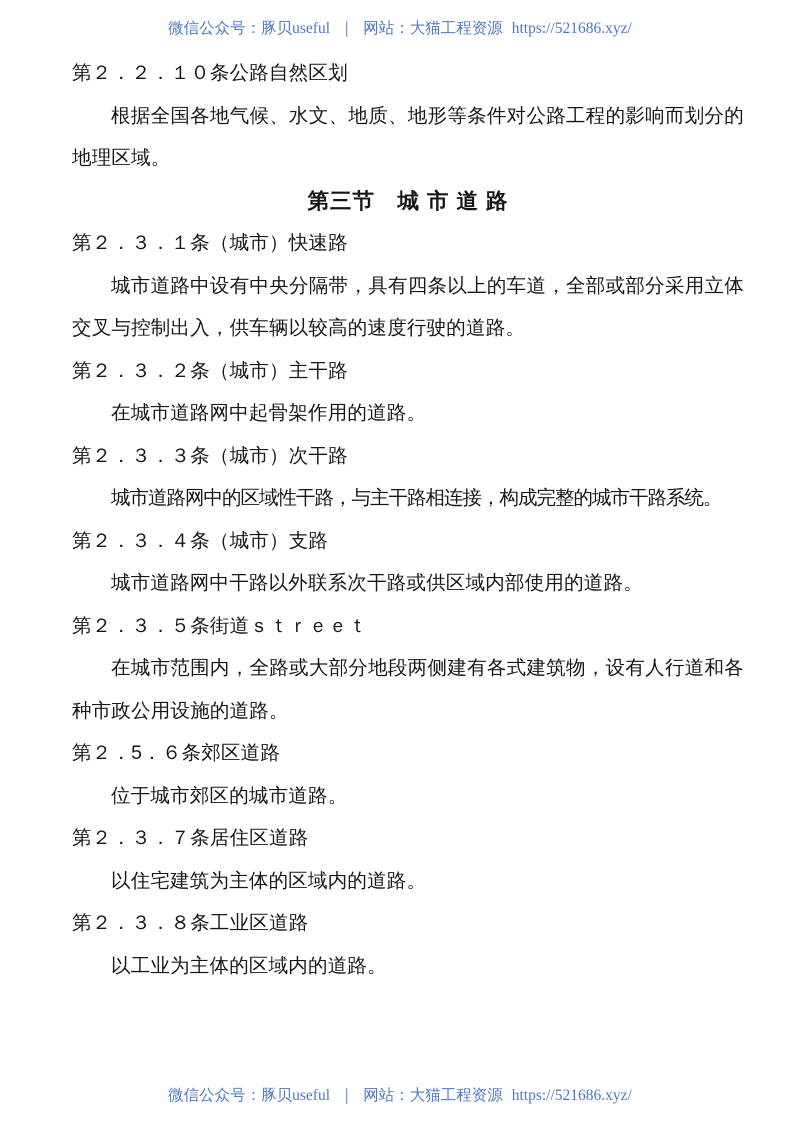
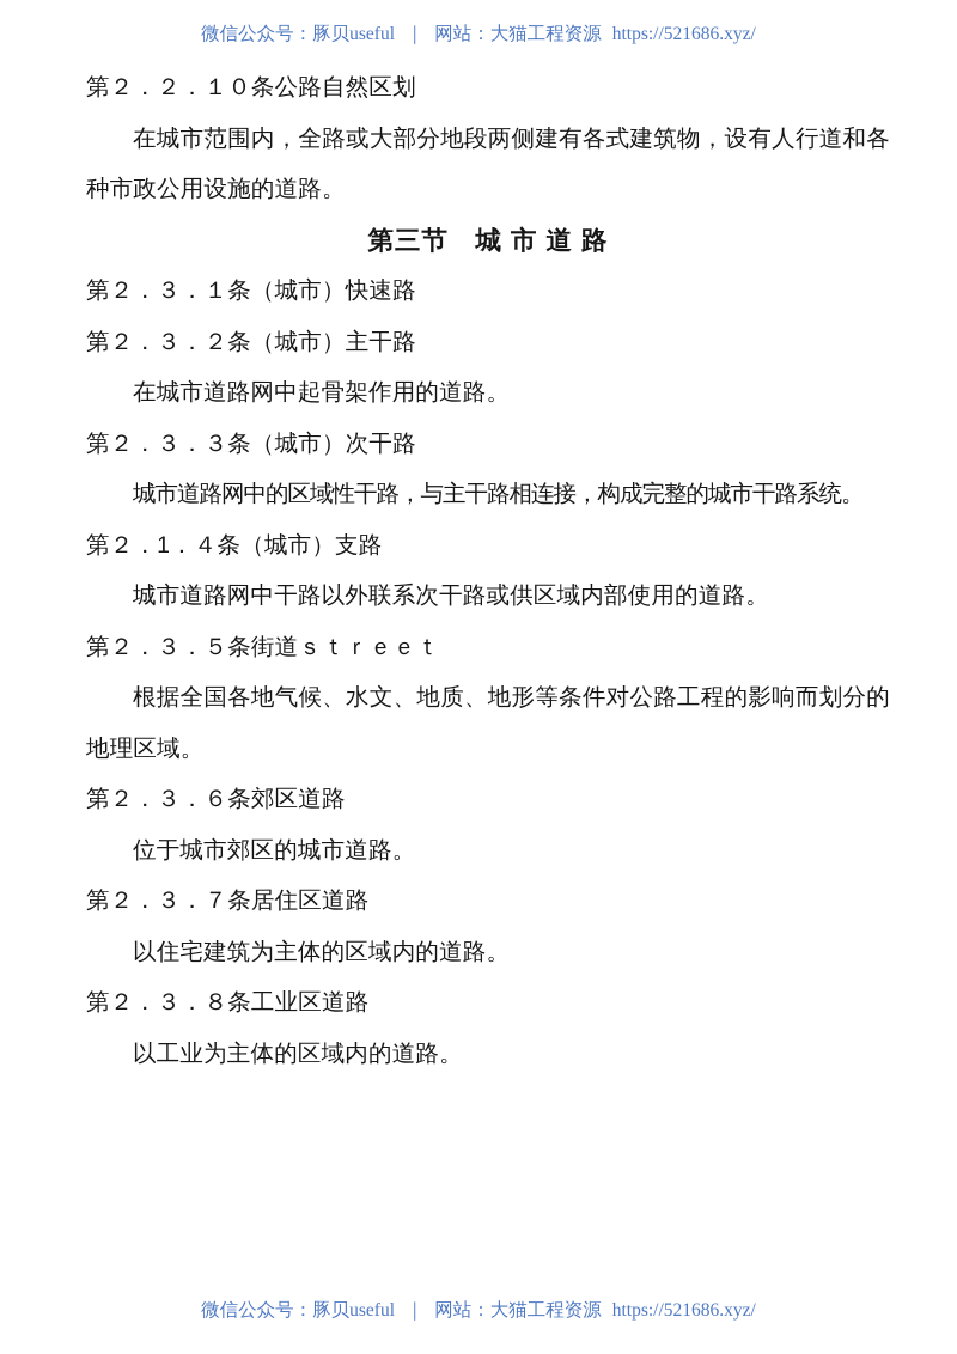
  微信公众号：豚贝useful
  ｜
  网站：大猫工程资源
  https://521686.xyz/
  第２．２．１０条公路自然区划
- 根据全国各地气候、水文、地质、地形等条件对公路工程的影响而划分的地理区域。
+ 在城市范围内，全路或大部分地段两侧建有各式建筑物，设有人行道和各种市政公用设施的道路。
  第三节 城 市 道 路
  第２．３．１条（城市）快速路
- 城市道路中设有中央分隔带，具有四条以上的车道，全部或部分采用立体交叉与控制出入，供车辆以较高的速度行驶的道路。
  第２．３．２条（城市）主干路
  在城市道路网中起骨架作用的道路。
  第２．３．３条（城市）次干路
  城市道路网中的区域性干路，与主干路相连接，构成完整的城市干路系统。
- 第２．３．４条（城市）支路
+ 第２．1．４条（城市）支路
  城市道路网中干路以外联系次干路或供区域内部使用的道路。
  第２．３．５条街道ｓｔｒｅｅｔ
- 在城市范围内，全路或大部分地段两侧建有各式建筑物，设有人行道和各种市政公用设施的道路。
+ 根据全国各地气候、水文、地质、地形等条件对公路工程的影响而划分的地理区域。
- 第２．5．６条郊区道路
+ 第２．３．６条郊区道路
  位于城市郊区的城市道路。
  第２．３．７条居住区道路
  以住宅建筑为主体的区域内的道路。
  第２．３．８条工业区道路
  以工业为主体的区域内的道路。
  微信公众号：豚贝useful
  ｜
  网站：大猫工程资源
  https://521686.xyz/
